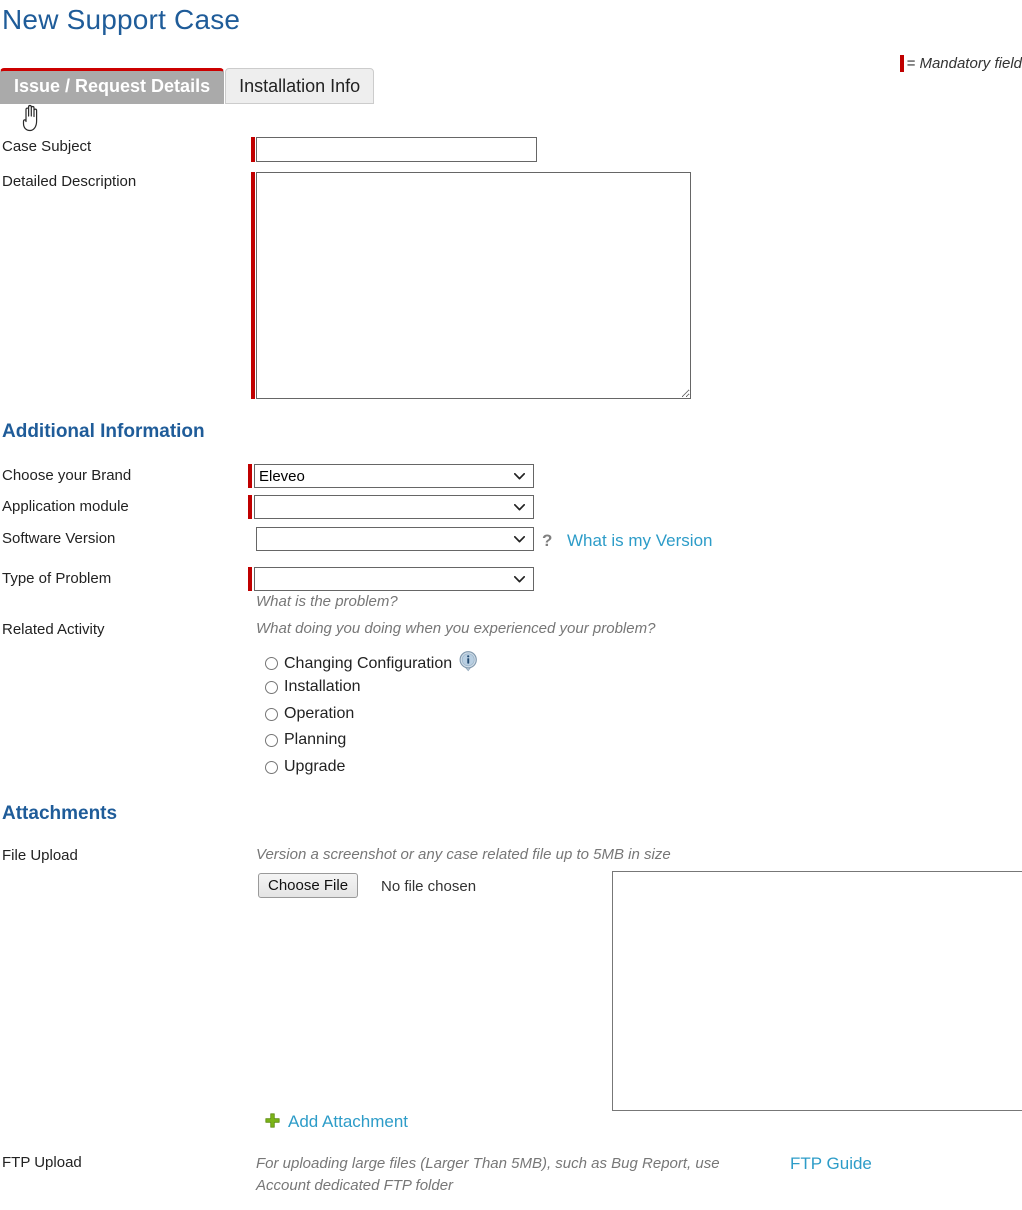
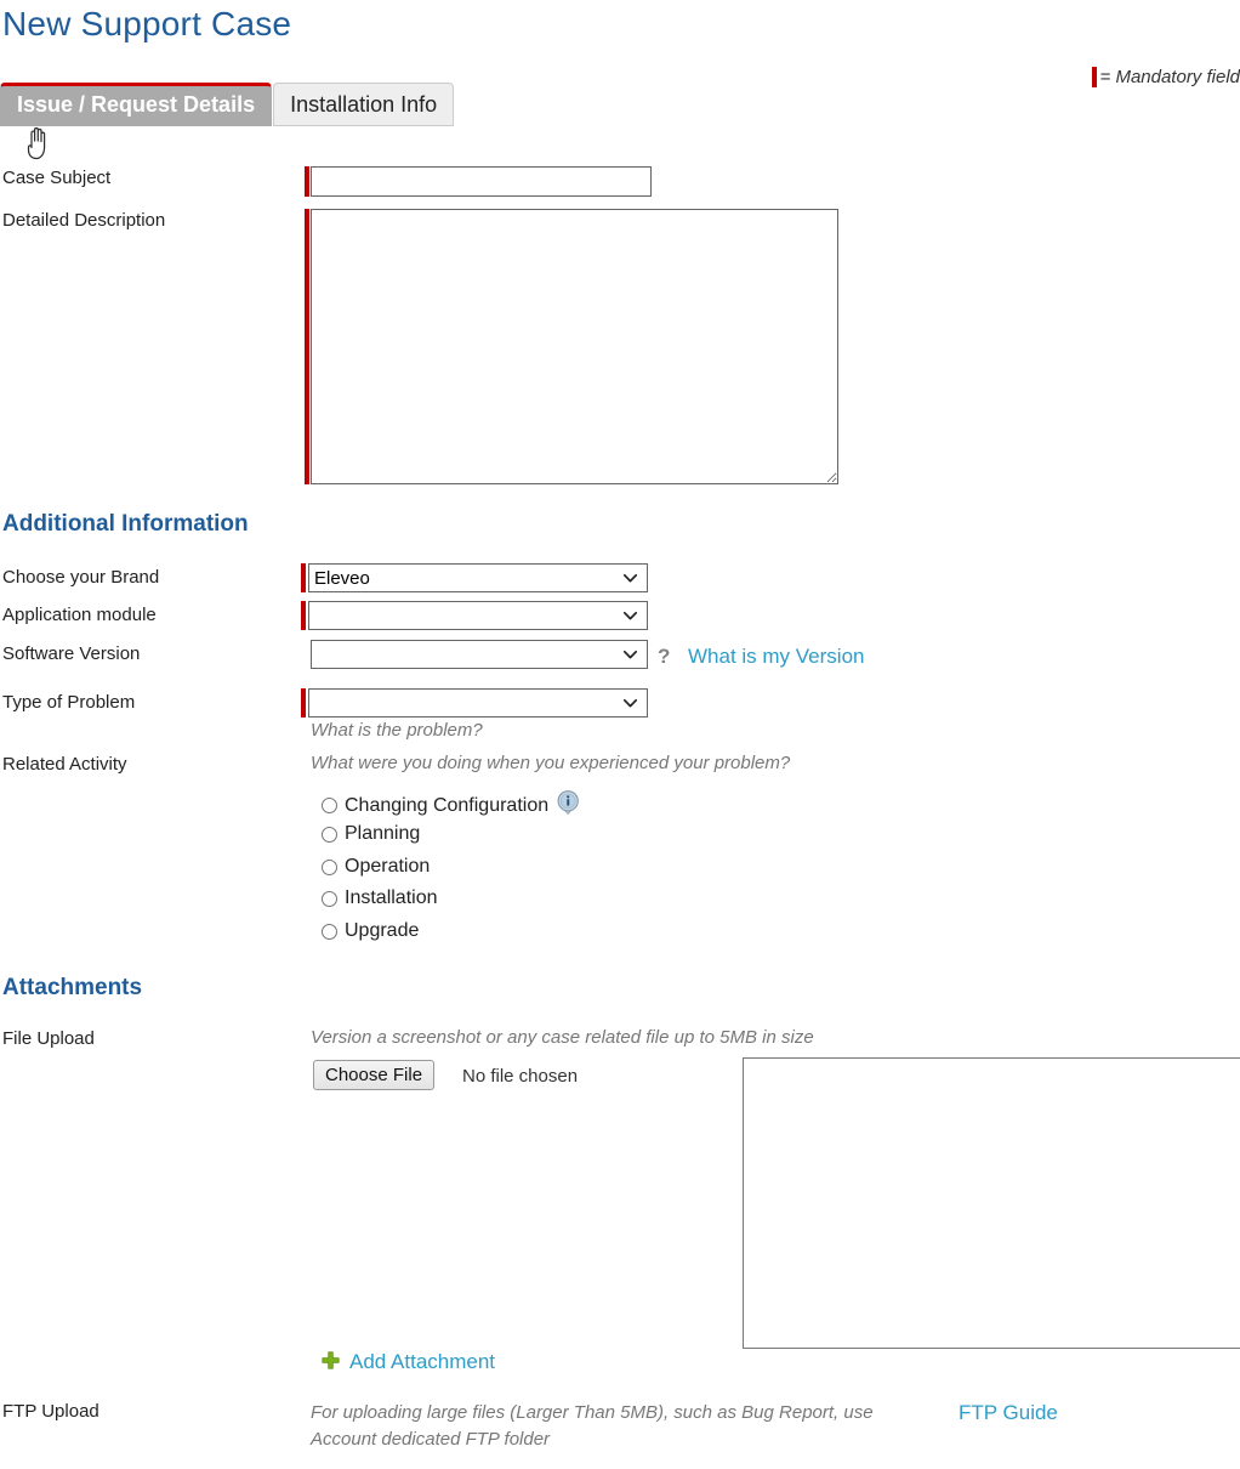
  New Support Case
  = Mandatory field
  Issue / Request Details
  Installation Info
  Case Subject
  Detailed Description
  Additional Information
  Choose your Brand
  Eleveo
  Application module
  Software Version
  ?
  What is my Version
  Type of Problem
  What is the problem?
  Related Activity
- What doing you doing when you experienced your problem?
+ What were you doing when you experienced your problem?
  Changing Configuration
- Installation
+ Planning
  Operation
- Planning
+ Installation
  Upgrade
  Attachments
  File Upload
  Version a screenshot or any case related file up to 5MB in size
  Choose File
  No file chosen
  Add Attachment
  FTP Upload
  For uploading large files (Larger Than 5MB), such as Bug Report, use Account dedicated FTP folder
  FTP Guide
